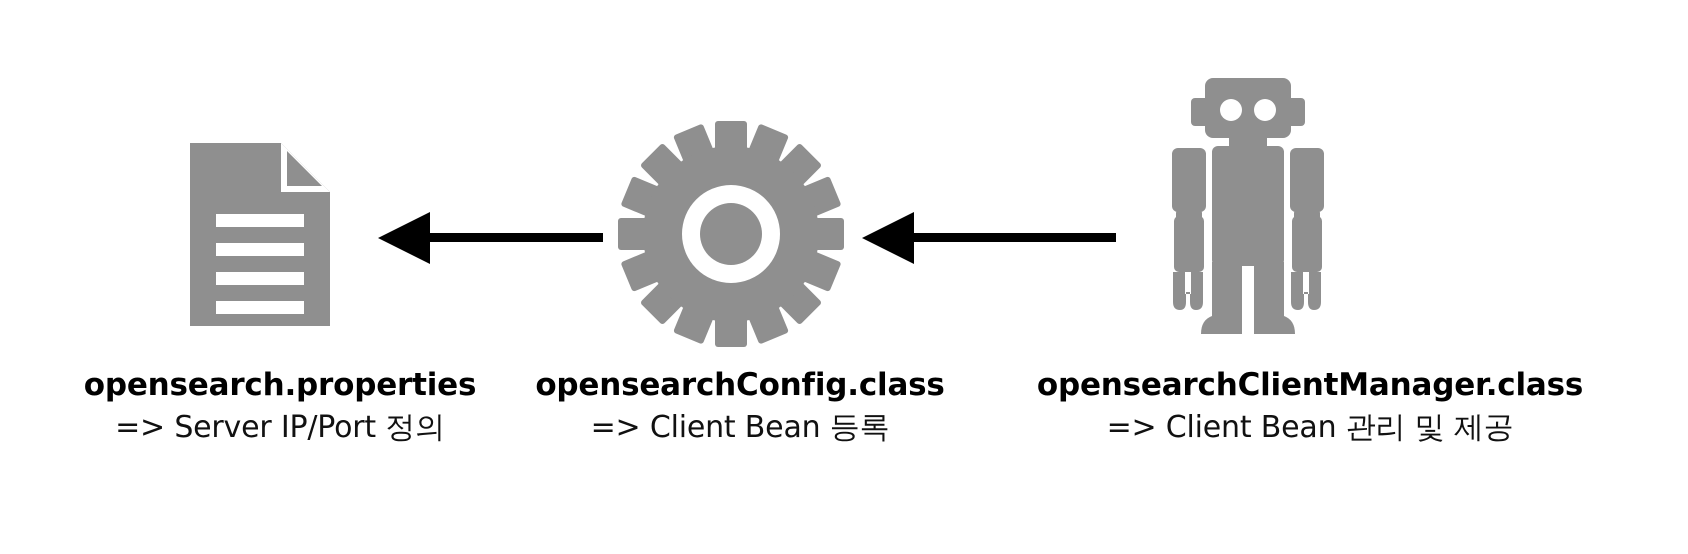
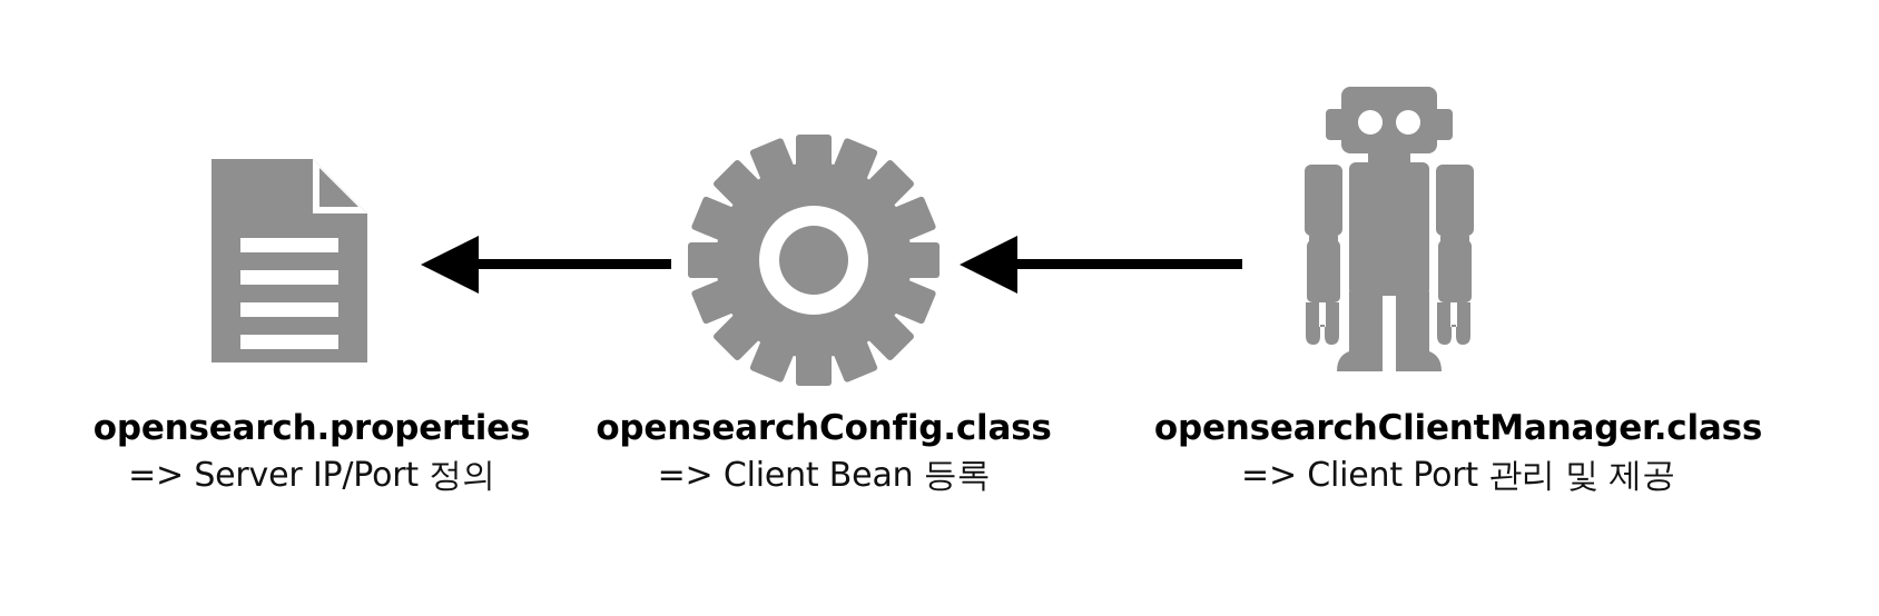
  opensearch.properties
  => Server IP/Port 정의
  opensearchConfig.class
  => Client Bean 등록
  opensearchClientManager.class
- => Client Bean 관리 및 제공
+ => Client Port 관리 및 제공
